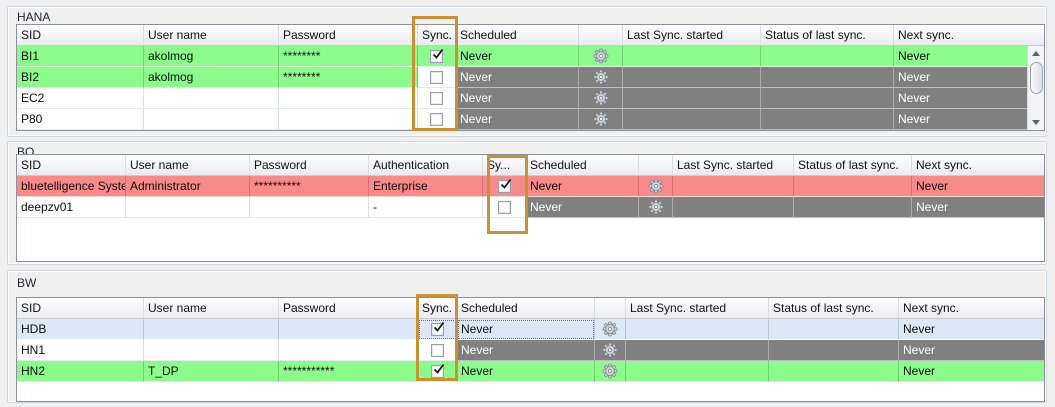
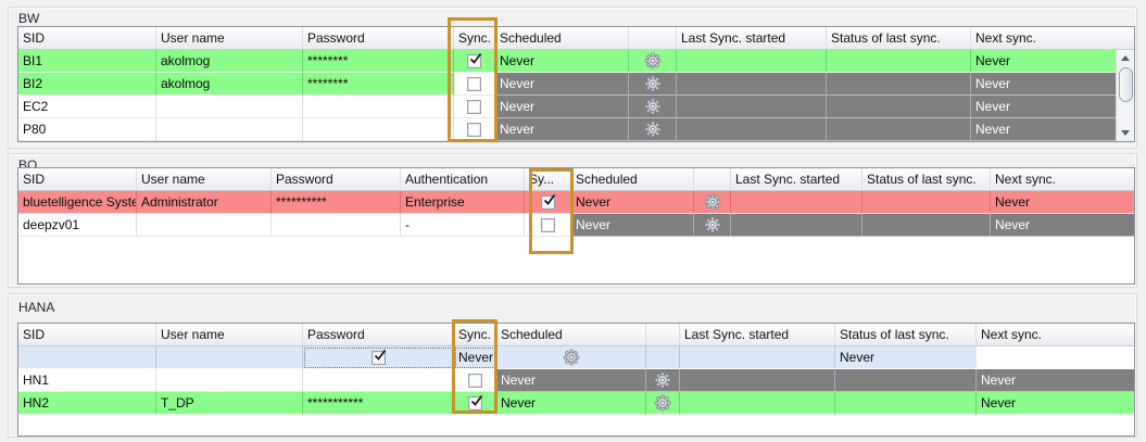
- HANA
+ BW
  SID
  User name
  Password
  Sync.
  Scheduled
  Last Sync. started
  Status of last sync.
  Next sync.
  BI1
  akolmog
  ********
  Never
  Never
  BI2
  akolmog
  ********
  Never
  Never
  EC2
  Never
  Never
  P80
  Never
  Never
  BO
  SID
  User name
  Password
  Authentication
  Sy...
  Scheduled
  Last Sync. started
  Status of last sync.
  Next sync.
  bluetelligence Syste
  Administrator
  **********
  Enterprise
  Never
  Never
  deepzv01
  -
  Never
  Never
- BW
+ HANA
  SID
  User name
  Password
  Sync.
  Scheduled
  Last Sync. started
  Status of last sync.
  Next sync.
- HDB
  Never
  Never
  HN1
  Never
  Never
  HN2
  T_DP
  ***********
  Never
  Never
